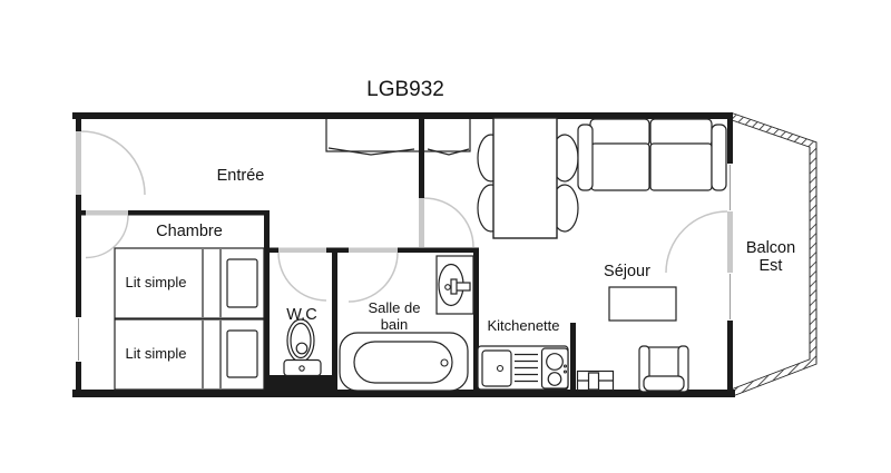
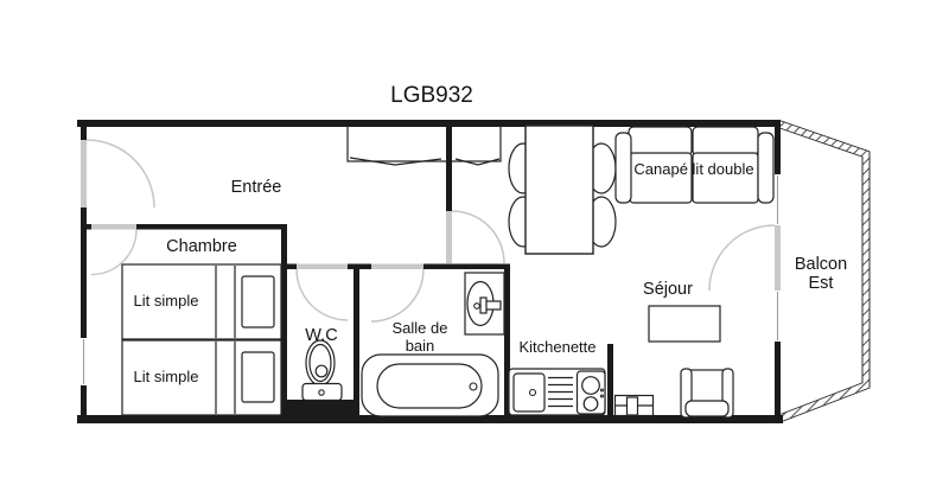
  LGB932
  Entrée
  Chambre
  Lit simple
  Lit simple
  W.C
  Salle de
  bain
  Kitchenette
  Séjour
+ Canapé lit double
  Balcon
  Est
